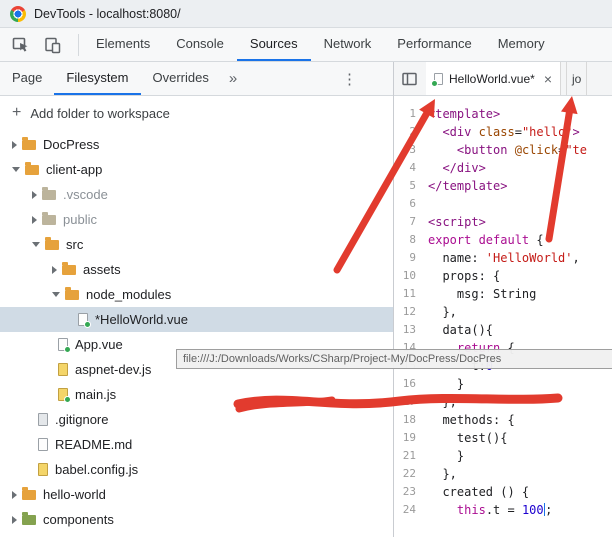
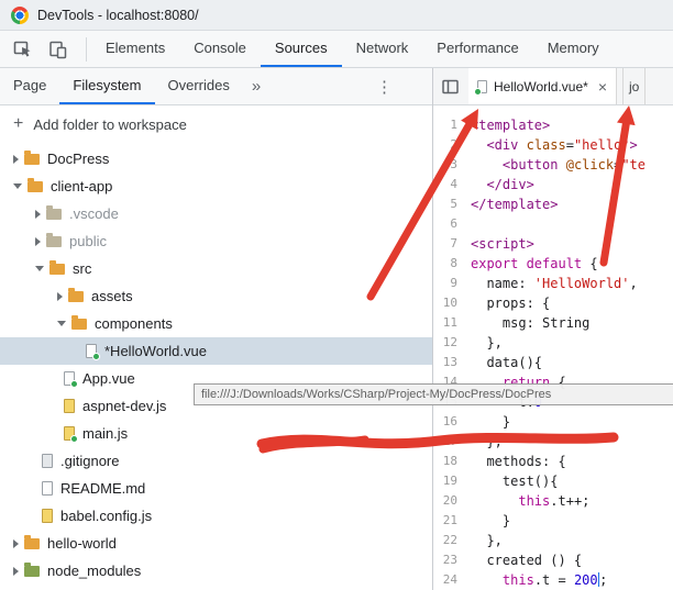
  DevTools - localhost:8080/
  Elements
  Console
  Sources
  Network
  Performance
  Memory
  Page
  Filesystem
  Overrides
  »
  ⋮
  +
  Add folder to workspace
  DocPress
  client-app
  .vscode
  public
  src
  assets
- node_modules
+ components
  *HelloWorld.vue
  App.vue
  aspnet-dev.js
  main.js
  .gitignore
  README.md
  babel.config.js
  hello-world
- components
+ node_modules
  HelloWorld.vue*
  ×
  jo
  1
  template>
  <div class="hello >
  3
  <button @click "te
  4
  </div>
  5
  </template>
  6
  7
  <script>
  8
  export default {
  9
  name: 'HelloWorld',
  10
  props: {
  11
  msg: String
  12
  },
  13
  data(){
  14
  return {
  16
  }
  18
  methods: {
  19
  test(){
+ 20
+ this.t++;
  21
  }
  22
  },
  23
  created () {
  24
- this.t = 100;
+ this.t = 200;
  file:///J:/Downloads/Works/CSharp/Project-My/DocPress/DocPres
